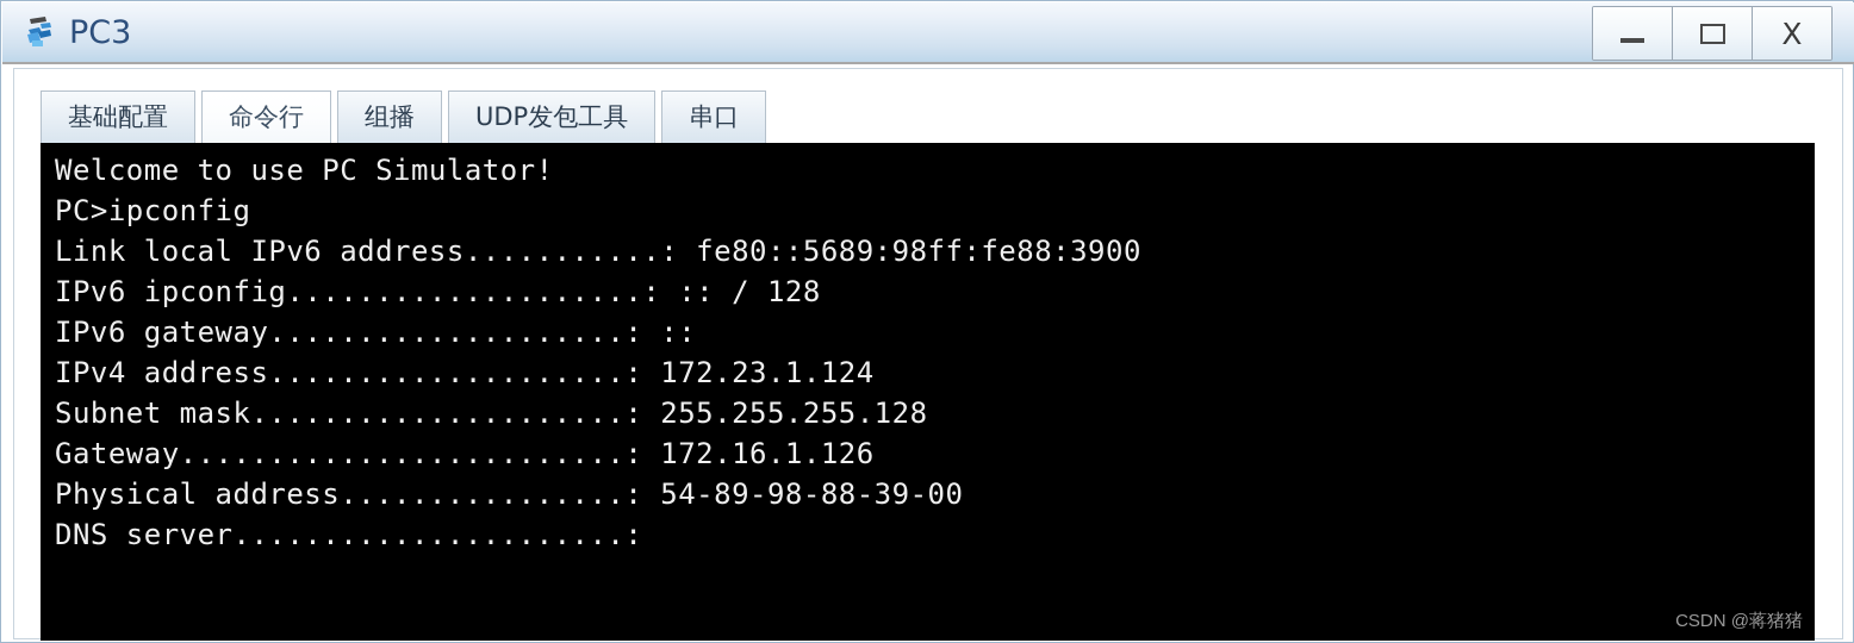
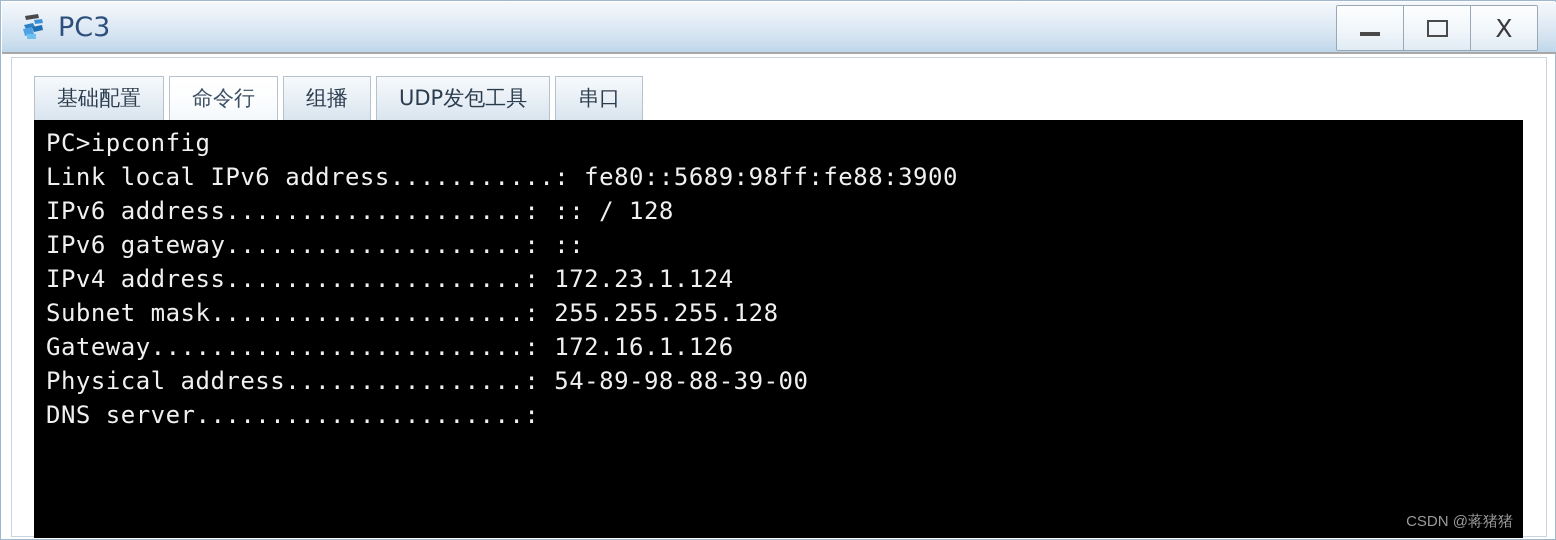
  PC3
  X
  基础配置
  命令行
  组播
  UDP发包工具
  串口
- Welcome to use PC Simulator!
  PC>ipconfig
  Link local IPv6 address...........: fe80::5689:98ff:fe88:3900
- IPv6 ipconfig....................: :: / 128
+ IPv6 address....................: :: / 128
  IPv6 gateway....................: ::
  IPv4 address....................: 172.23.1.124
  Subnet mask.....................: 255.255.255.128
  Gateway.........................: 172.16.1.126
  Physical address................: 54-89-98-88-39-00
  DNS server......................:
  CSDN @蒋猪猪
